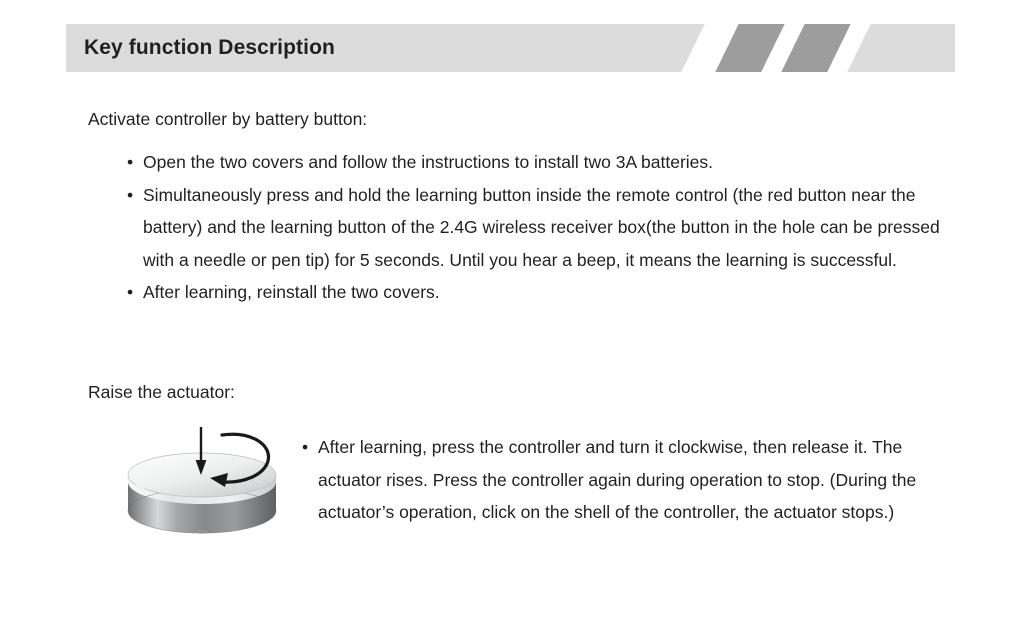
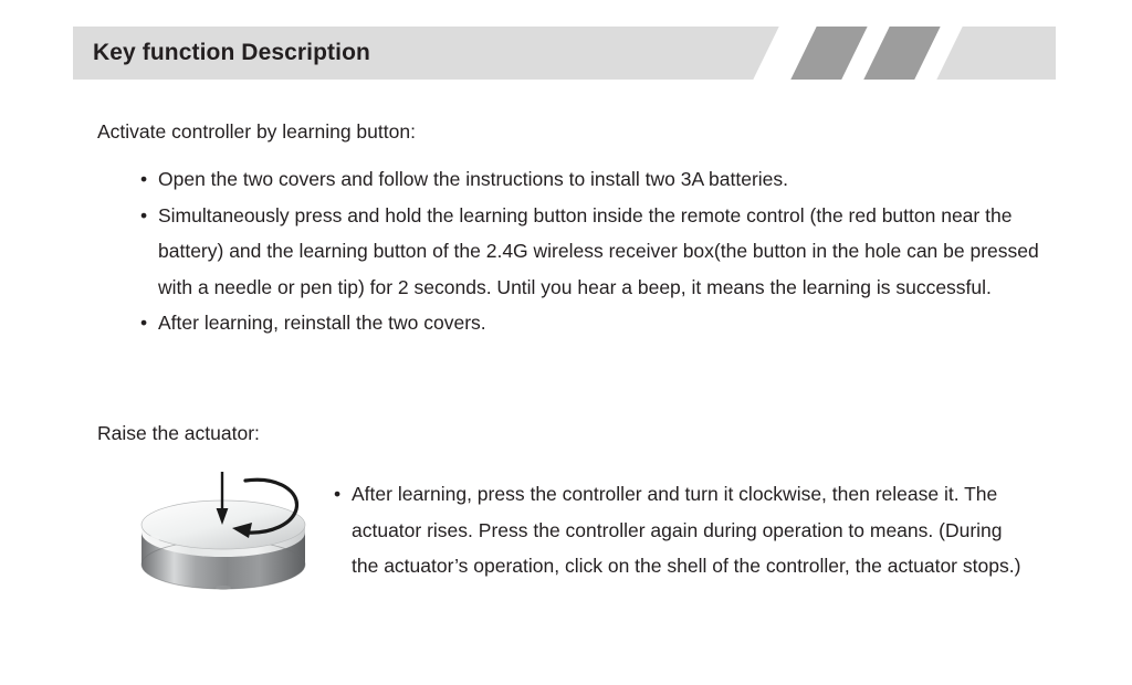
  Key function Description
- Activate controller by battery button:
+ Activate controller by learning button:
  •
  Open the two covers and follow the instructions to install two 3A batteries.
  •
- Simultaneously press and hold the learning button inside the remote control (the red button near the battery) and the learning button of the 2.4G wireless receiver box(the button in the hole can be pressed with a needle or pen tip) for 5 seconds. Until you hear a beep, it means the learning is successful.
+ Simultaneously press and hold the learning button inside the remote control (the red button near the battery) and the learning button of the 2.4G wireless receiver box(the button in the hole can be pressed with a needle or pen tip) for 2 seconds. Until you hear a beep, it means the learning is successful.
  •
  After learning, reinstall the two covers.
  Raise the actuator:
  •
- After learning, press the controller and turn it clockwise, then release it. The actuator rises. Press the controller again during operation to stop. (During the actuator’s operation, click on the shell of the controller, the actuator stops.)
+ After learning, press the controller and turn it clockwise, then release it. The actuator rises. Press the controller again during operation to means. (During the actuator’s operation, click on the shell of the controller, the actuator stops.)
